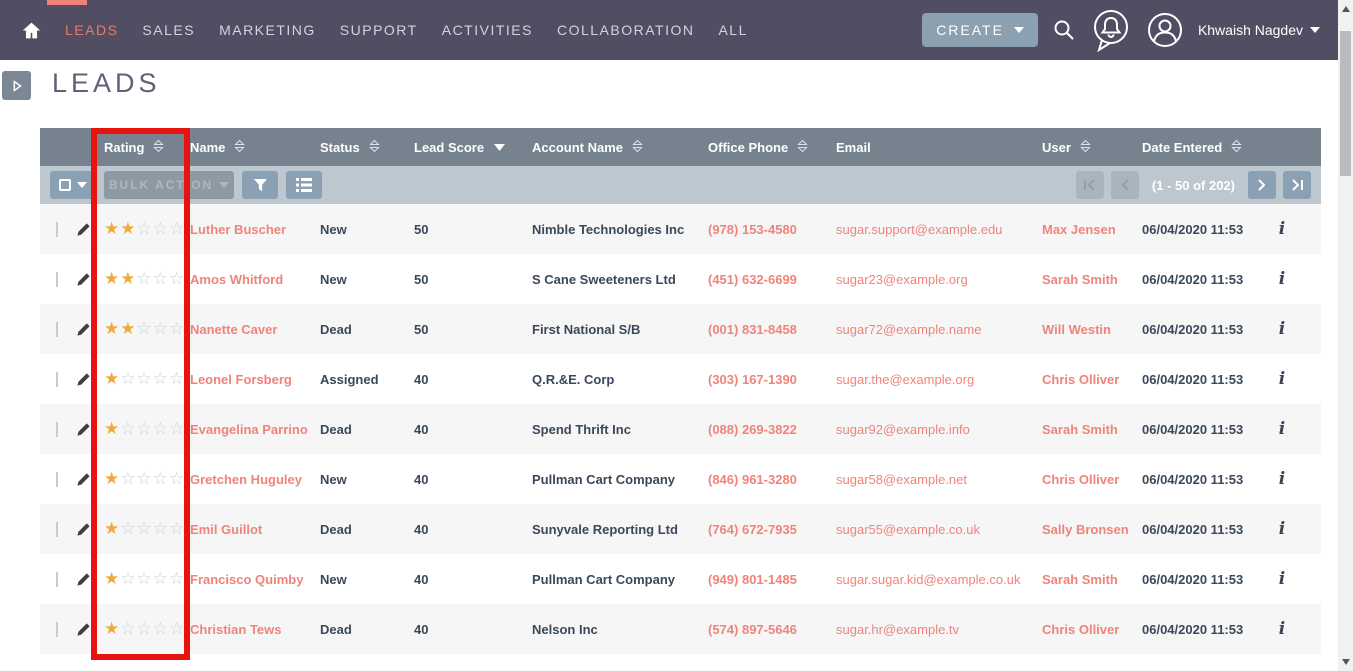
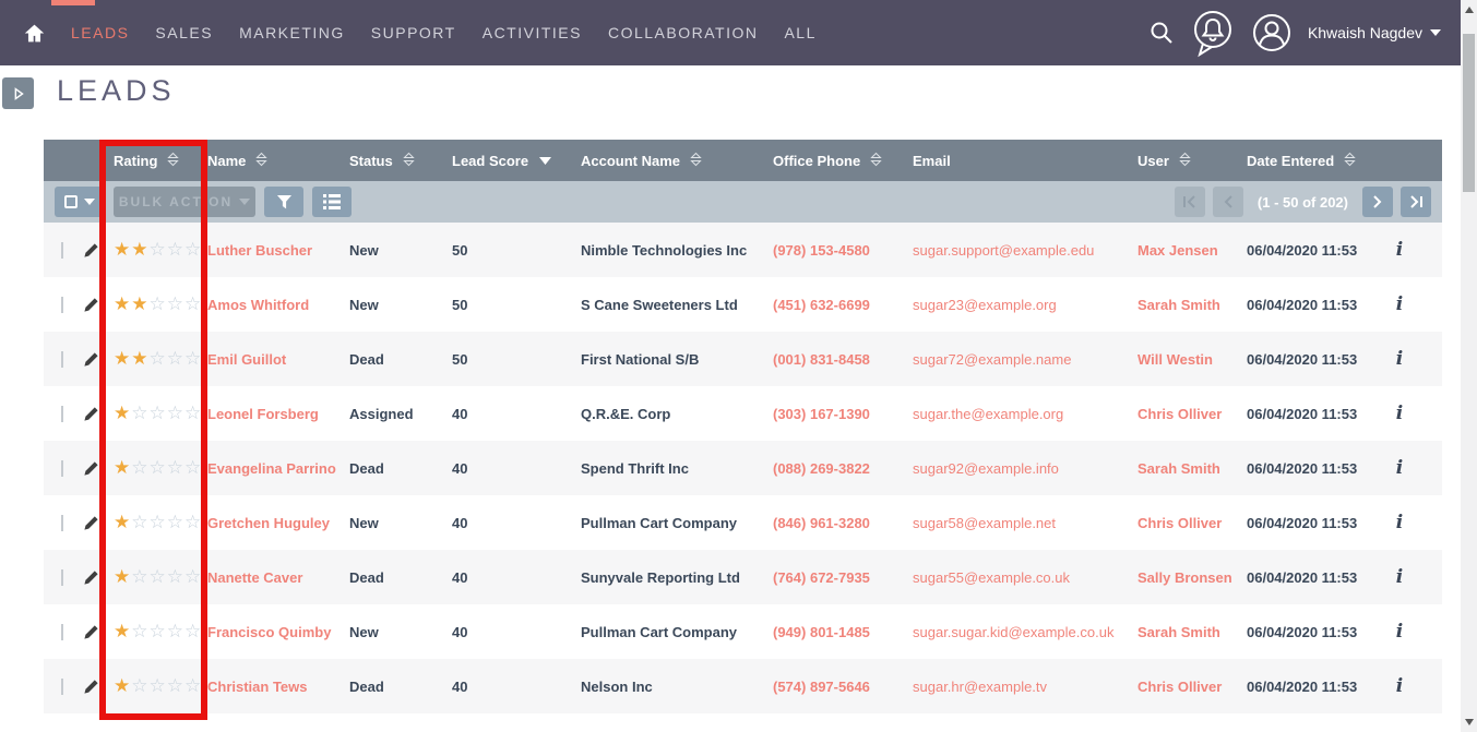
  LEADS
  SALES
  MARKETING
  SUPPORT
  ACTIVITIES
  COLLABORATION
  ALL
- CREATE
  Khwaish Nagdev
  LEADS
  Rating
  Name
  Status
  Lead Score
  Account Name
  Office Phone
  Email
  User
  Date Entered
  BULK ACTION
  (1 - 50 of 202)
  ★★☆☆☆
  Luther Buscher
  New
  50
  Nimble Technologies Inc
  (978) 153-4580
  sugar.support@example.edu
  Max Jensen
  06/04/2020 11:53
  i
  ★★☆☆☆
  Amos Whitford
  New
  50
  S Cane Sweeteners Ltd
  (451) 632-6699
  sugar23@example.org
  Sarah Smith
  06/04/2020 11:53
  i
  ★★☆☆☆
- Nanette Caver
+ Emil Guillot
  Dead
  50
  First National S/B
  (001) 831-8458
  sugar72@example.name
  Will Westin
  06/04/2020 11:53
  i
  ★☆☆☆☆
  Leonel Forsberg
  Assigned
  40
  Q.R.&E. Corp
  (303) 167-1390
  sugar.the@example.org
  Chris Olliver
  06/04/2020 11:53
  i
  ★☆☆☆☆
  Evangelina Parrino
  Dead
  40
  Spend Thrift Inc
  (088) 269-3822
  sugar92@example.info
  Sarah Smith
  06/04/2020 11:53
  i
  ★☆☆☆☆
  Gretchen Huguley
  New
  40
  Pullman Cart Company
  (846) 961-3280
  sugar58@example.net
  Chris Olliver
  06/04/2020 11:53
  i
  ★☆☆☆☆
- Emil Guillot
+ Nanette Caver
  Dead
  40
  Sunyvale Reporting Ltd
  (764) 672-7935
  sugar55@example.co.uk
  Sally Bronsen
  06/04/2020 11:53
  i
  ★☆☆☆☆
  Francisco Quimby
  New
  40
  Pullman Cart Company
  (949) 801-1485
  sugar.sugar.kid@example.co.uk
  Sarah Smith
  06/04/2020 11:53
  i
  ★☆☆☆☆
  Christian Tews
  Dead
  40
  Nelson Inc
  (574) 897-5646
  sugar.hr@example.tv
  Chris Olliver
  06/04/2020 11:53
  i
